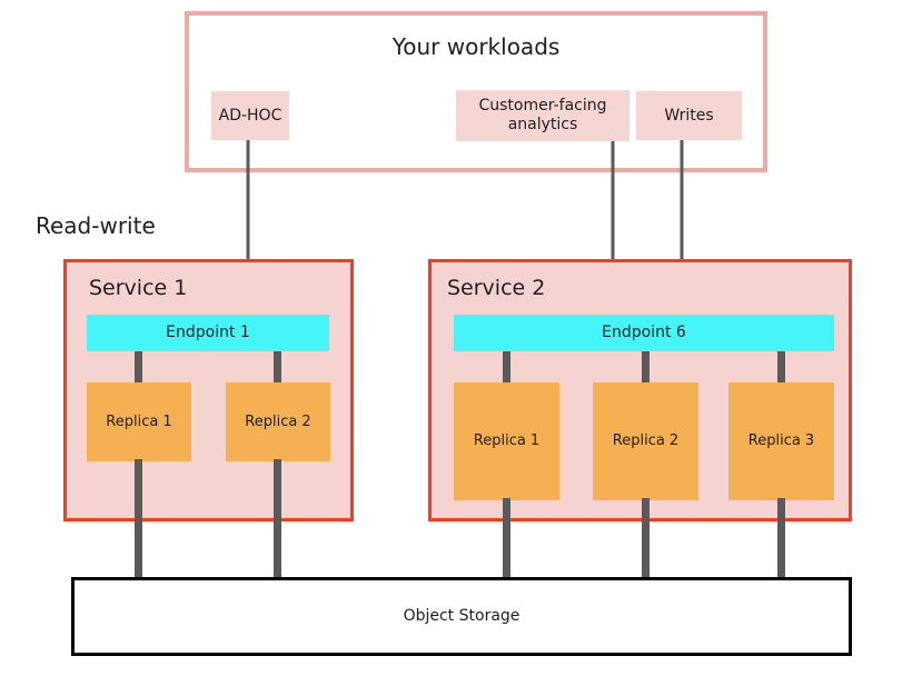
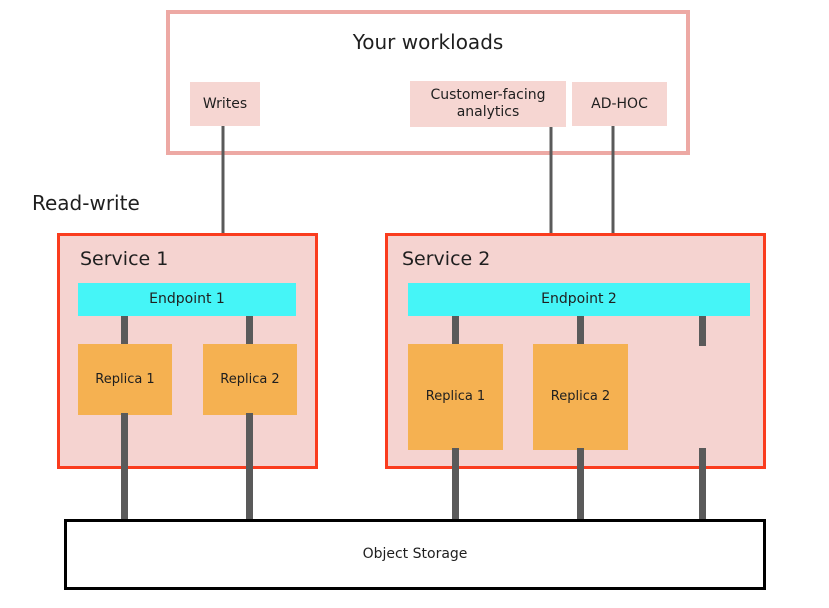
  Your workloads
- AD-HOC
+ Writes
  Customer-facing analytics
- Writes
+ AD-HOC
  Read-write
  Service 1
  Endpoint 1
  Replica 1
  Replica 2
  Service 2
- Endpoint 6
+ Endpoint 2
  Replica 1
  Replica 2
- Replica 3
  Object Storage
